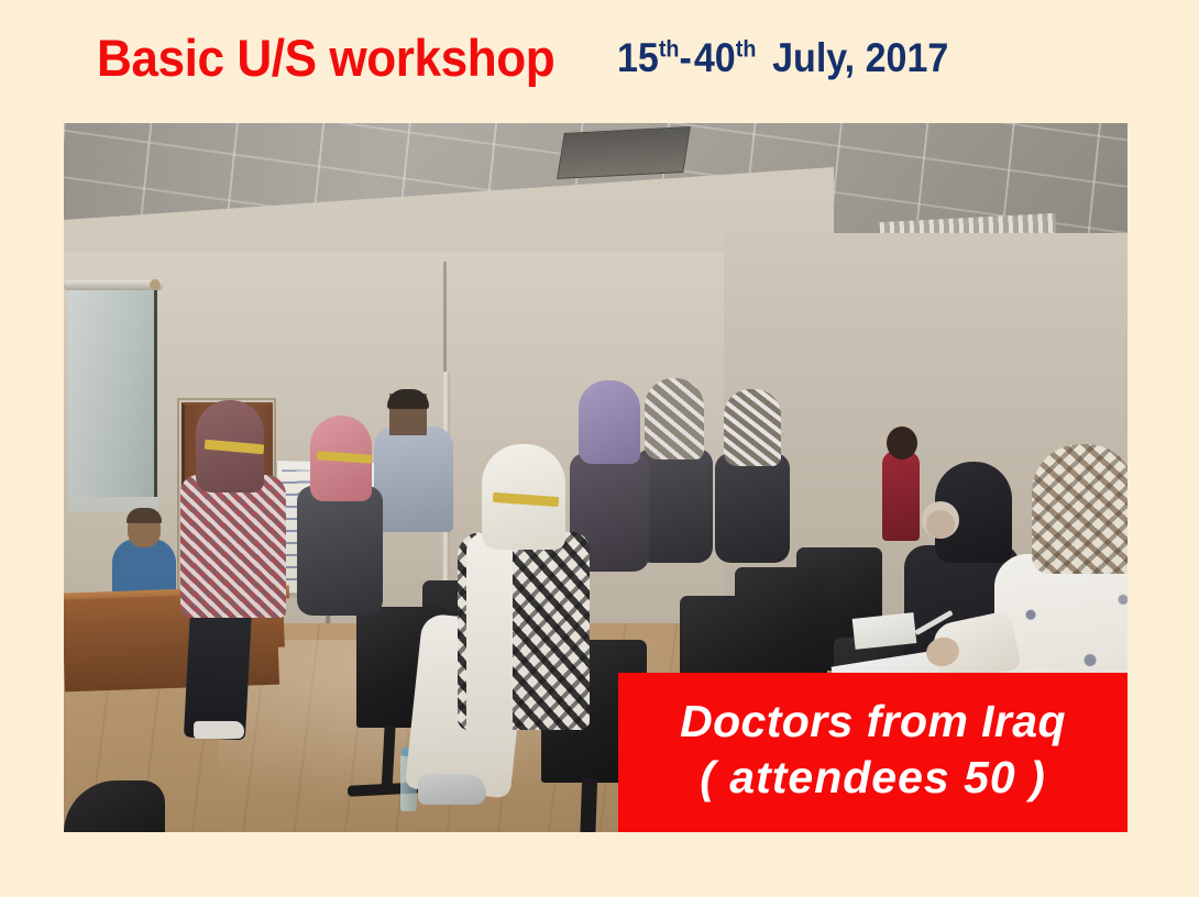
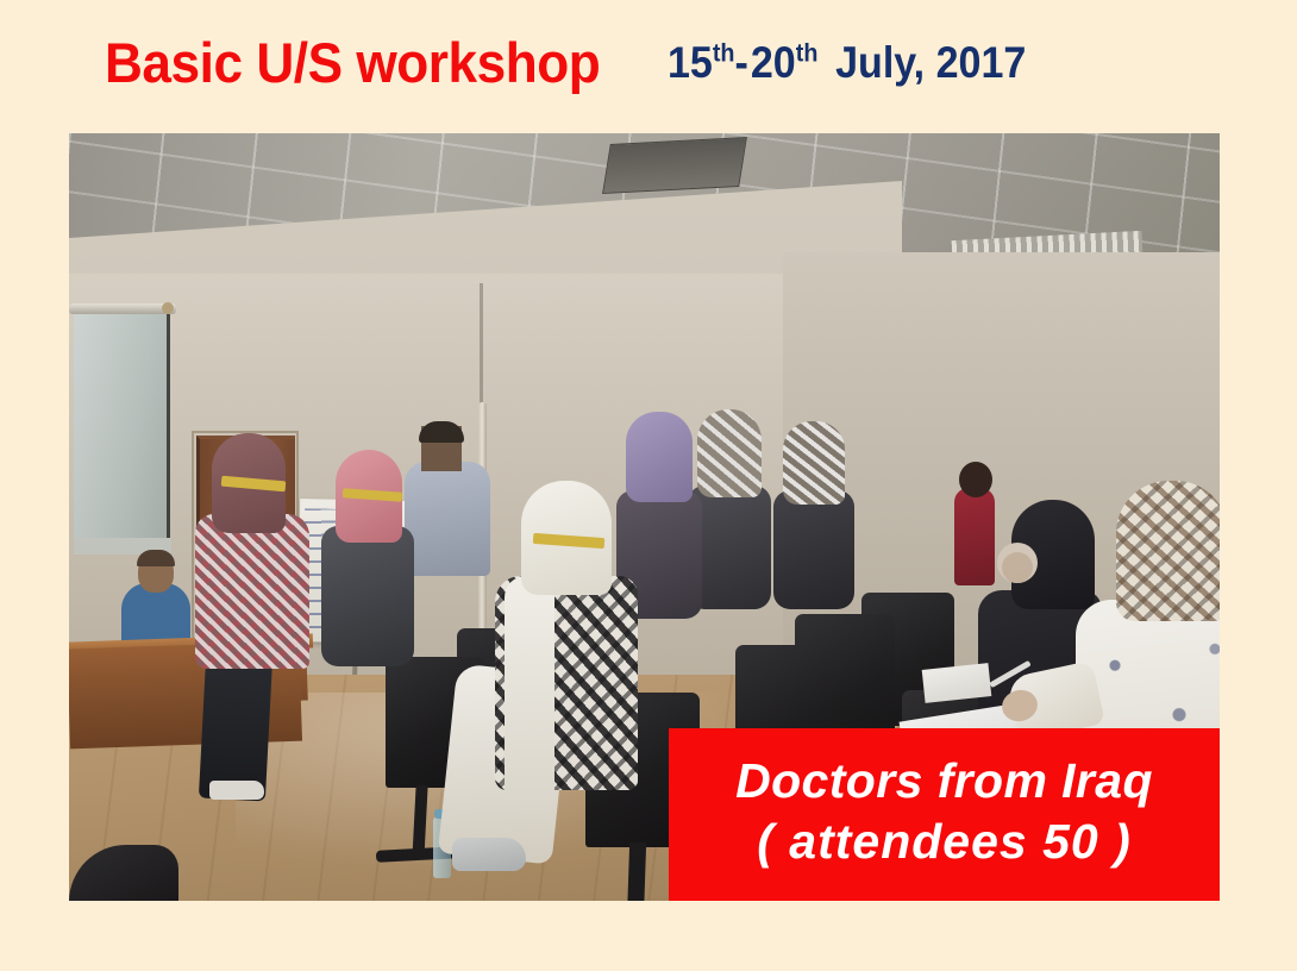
  Basic U/S workshop
- 15th-40th July, 2017
+ 15th-20th July, 2017
  Doctors from Iraq
  ( attendees 50 )
